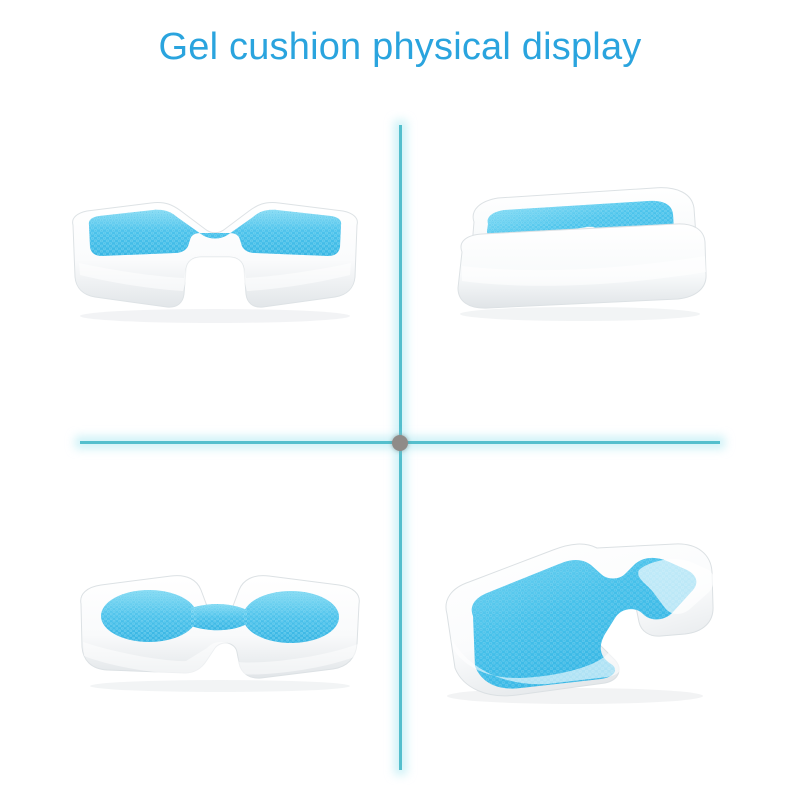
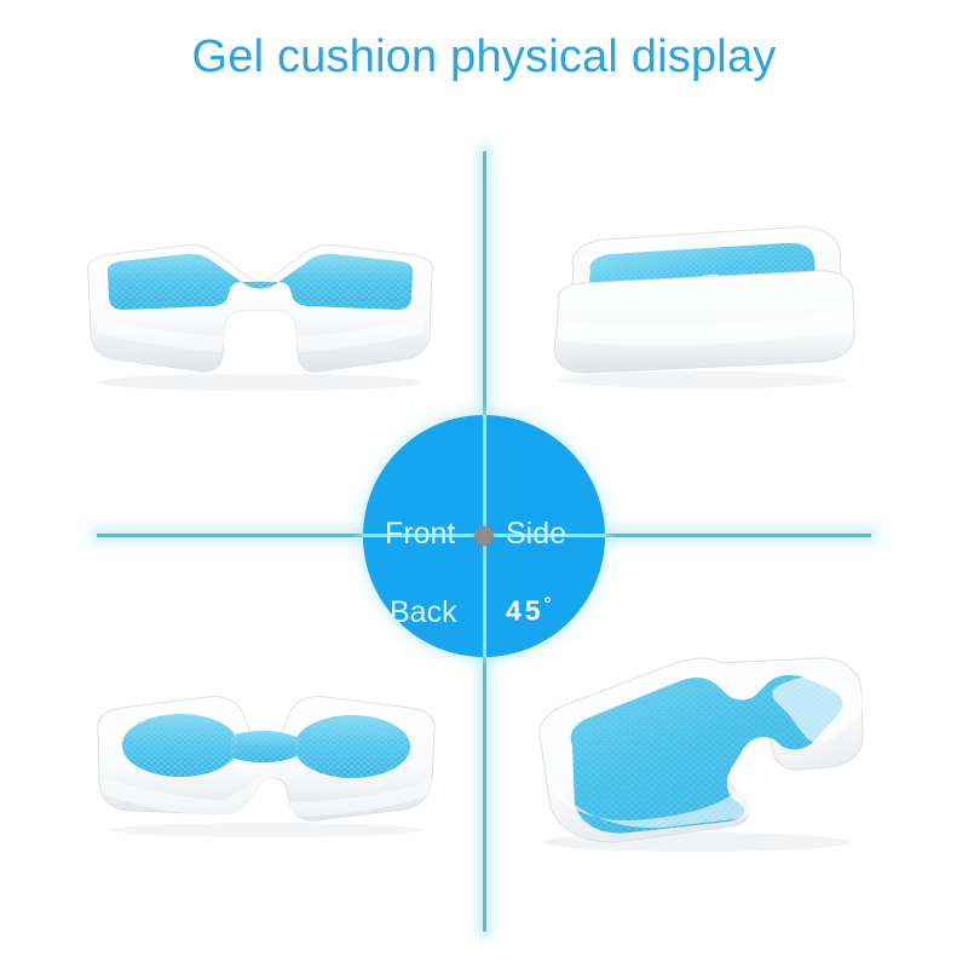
  Gel cushion physical display
+ Front
+ Side
+ Back
+ 45°
